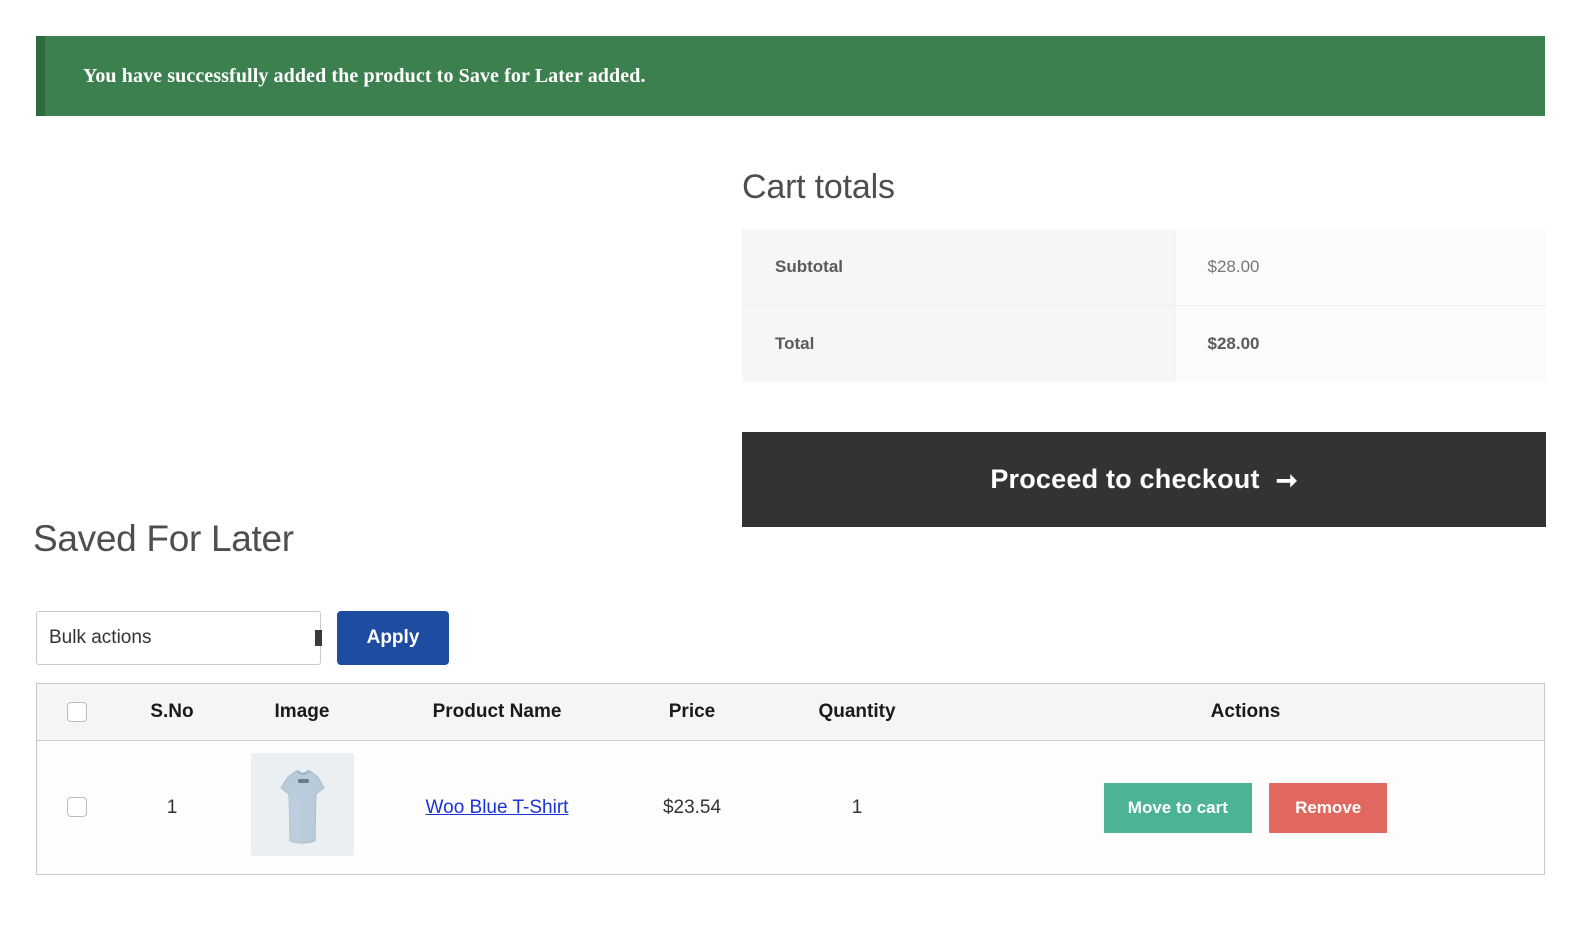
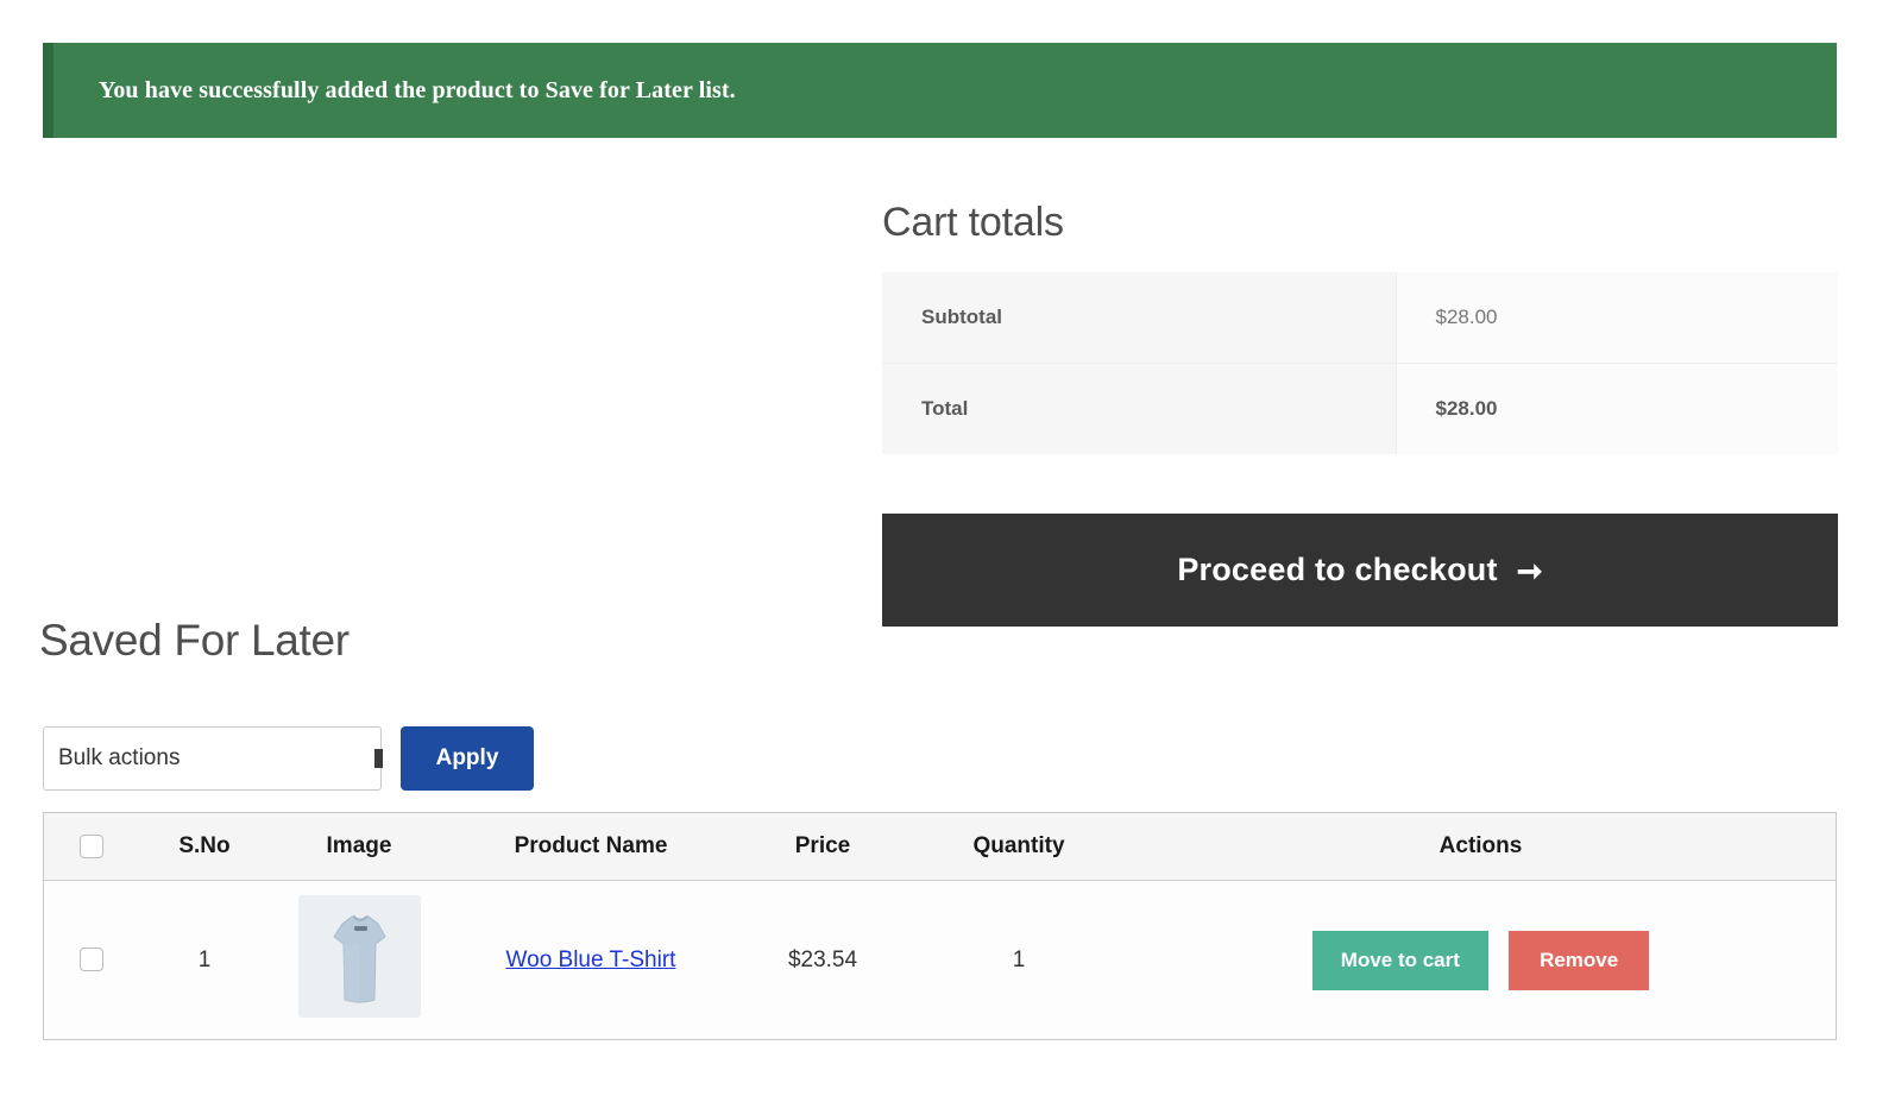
- You have successfully added the product to Save for Later added.
+ You have successfully added the product to Save for Later list.
  Cart totals
  Subtotal	$28.00
  Total	$28.00
  Proceed to checkout
  ➞
  Saved For Later
  Bulk actions
  Apply
  	S.No	Image	Product Name	Price	Quantity	Actions
  	1		Woo Blue T-Shirt	$23.54	1	Move to cart Remove
